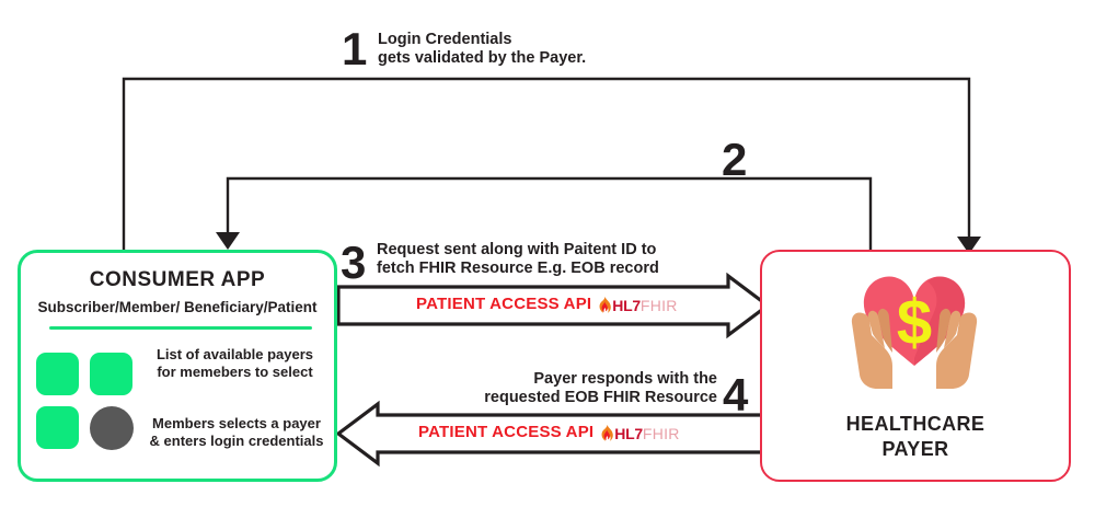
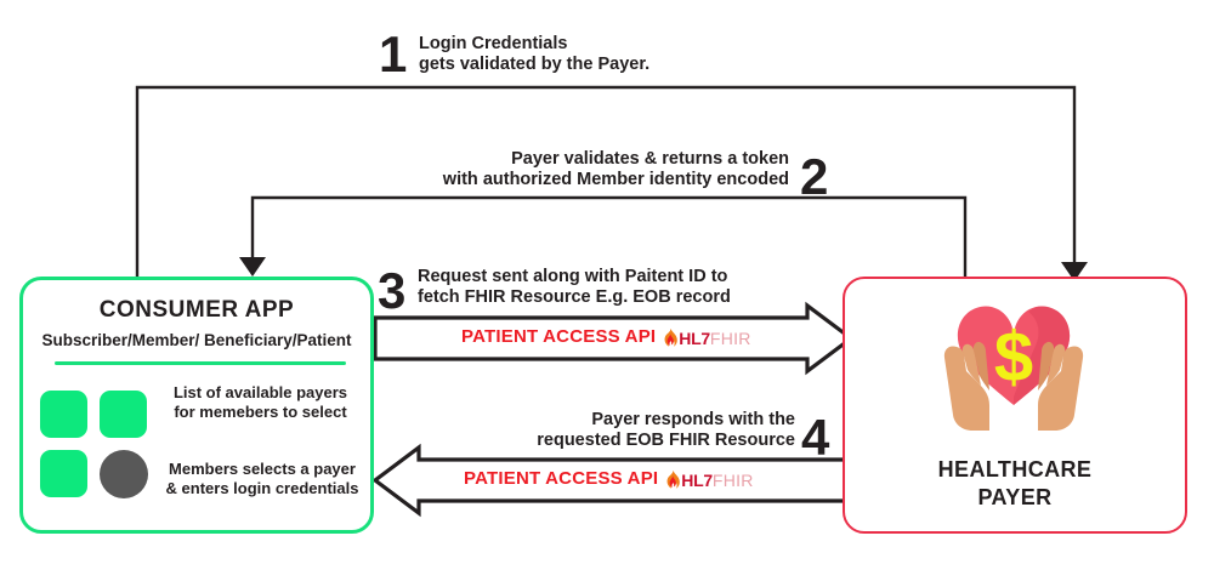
  1
  Login Credentials
  gets validated by the Payer.
+ Payer validates & returns a token
+ with authorized Member identity encoded
  2
  3
  Request sent along with Paitent ID to
  fetch FHIR Resource E.g. EOB record
  Payer responds with the
  requested EOB FHIR Resource
  4
  PATIENT ACCESS API HL7FHIR
  PATIENT ACCESS API HL7FHIR
  CONSUMER APP
  Subscriber/Member/ Beneficiary/Patient
  List of available payers
  for memebers to select
  Members selects a payer
  & enters login credentials
  $
  HEALTHCARE
  PAYER
